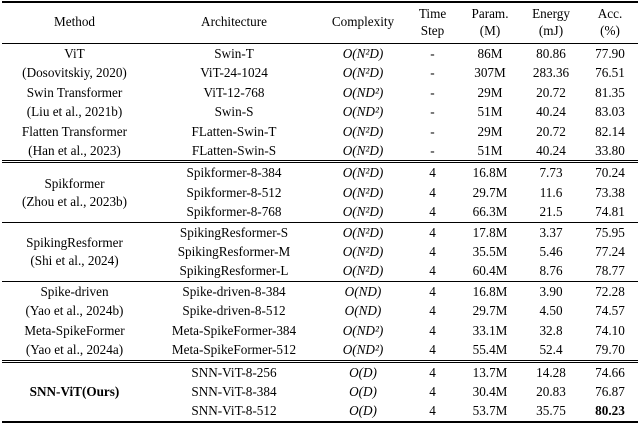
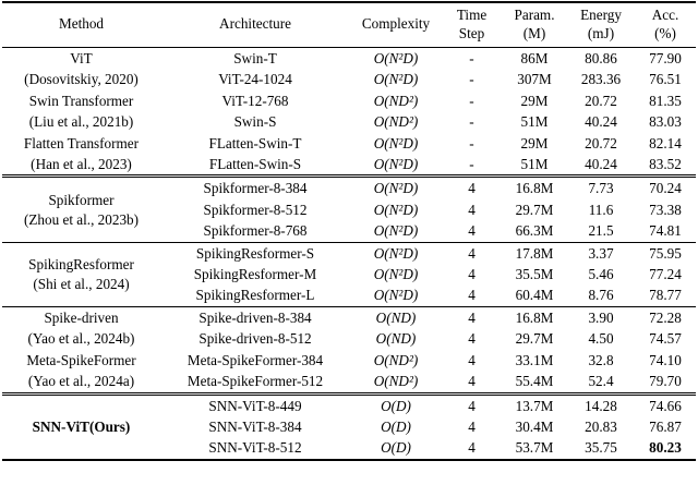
  Method	Architecture	Complexity	TimeStep	Param.(M)	Energy(mJ)	Acc.(%)
  ViT	Swin-T	O(N²D)	-	86M	80.86	77.90
  (Dosovitskiy, 2020)	ViT-24-1024	O(N²D)	-	307M	283.36	76.51
  Swin Transformer	ViT-12-768	O(ND²)	-	29M	20.72	81.35
  (Liu et al., 2021b)	Swin-S	O(ND²)	-	51M	40.24	83.03
  Flatten Transformer	FLatten-Swin-T	O(N²D)	-	29M	20.72	82.14
- (Han et al., 2023)	FLatten-Swin-S	O(N²D)	-	51M	40.24	33.80
+ (Han et al., 2023)	FLatten-Swin-S	O(N²D)	-	51M	40.24	83.52
  Spikformer(Zhou et al., 2023b)	Spikformer-8-384	O(N²D)	4	16.8M	7.73	70.24
  Spikformer-8-512	O(N²D)	4	29.7M	11.6	73.38
  Spikformer-8-768	O(N²D)	4	66.3M	21.5	74.81
  SpikingResformer(Shi et al., 2024)	SpikingResformer-S	O(N²D)	4	17.8M	3.37	75.95
  SpikingResformer-M	O(N²D)	4	35.5M	5.46	77.24
  SpikingResformer-L	O(N²D)	4	60.4M	8.76	78.77
  Spike-driven	Spike-driven-8-384	O(ND)	4	16.8M	3.90	72.28
  (Yao et al., 2024b)	Spike-driven-8-512	O(ND)	4	29.7M	4.50	74.57
  Meta-SpikeFormer	Meta-SpikeFormer-384	O(ND²)	4	33.1M	32.8	74.10
  (Yao et al., 2024a)	Meta-SpikeFormer-512	O(ND²)	4	55.4M	52.4	79.70
- SNN-ViT(Ours)	SNN-ViT-8-256	O(D)	4	13.7M	14.28	74.66
+ SNN-ViT(Ours)	SNN-ViT-8-449	O(D)	4	13.7M	14.28	74.66
  SNN-ViT-8-384	O(D)	4	30.4M	20.83	76.87
  SNN-ViT-8-512	O(D)	4	53.7M	35.75	80.23
